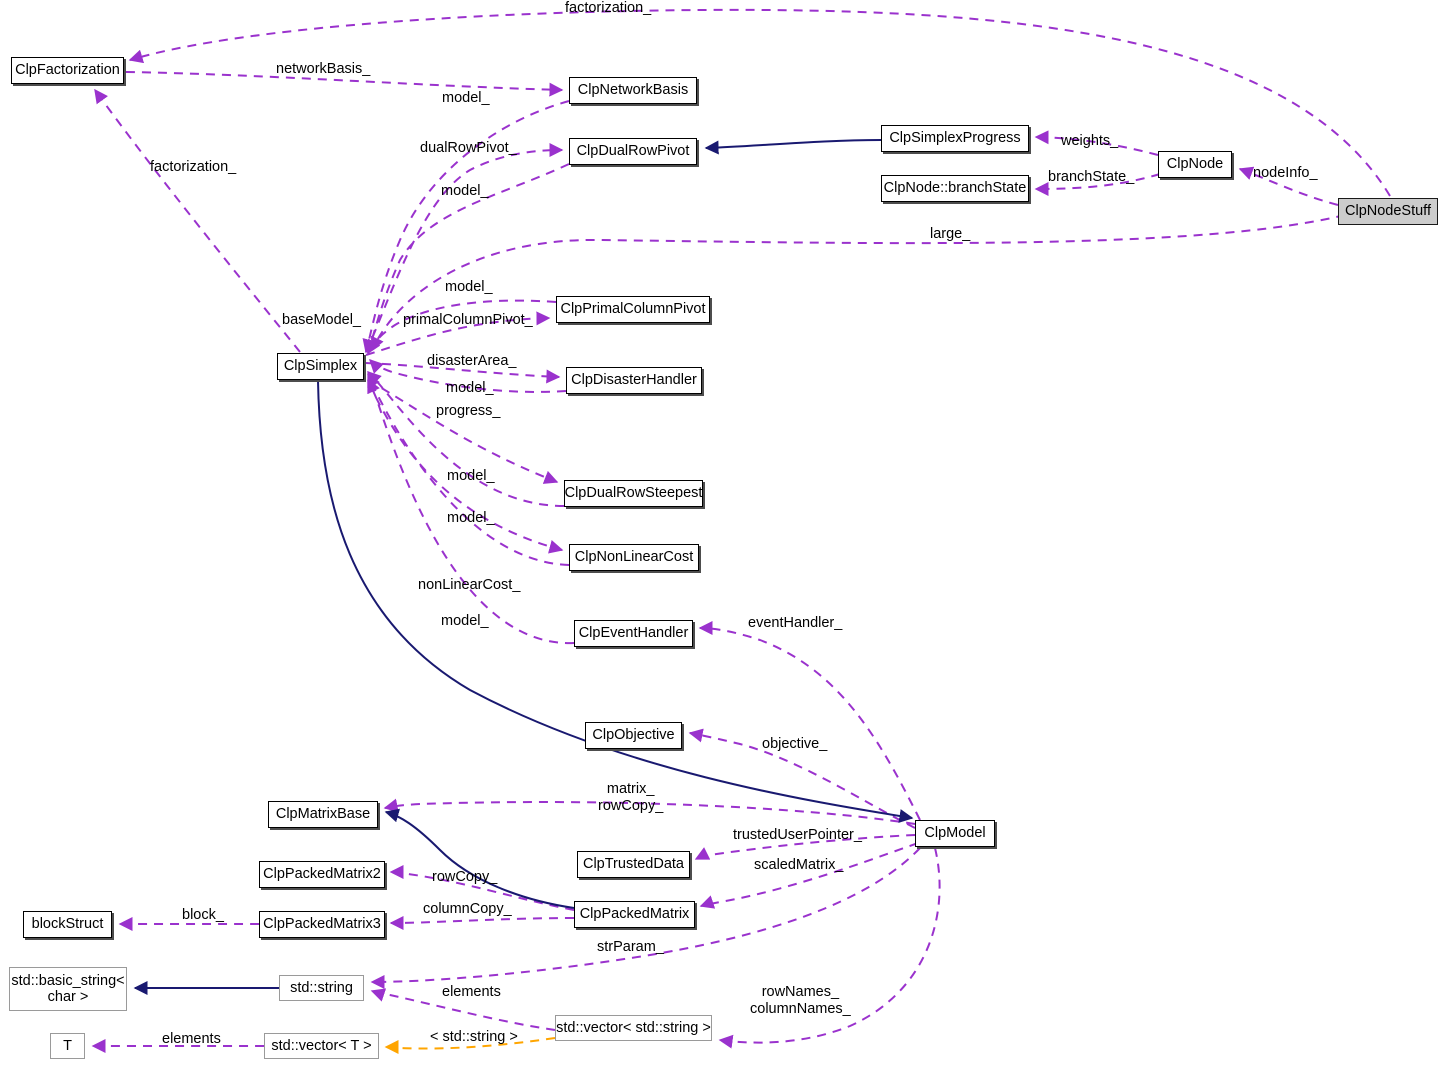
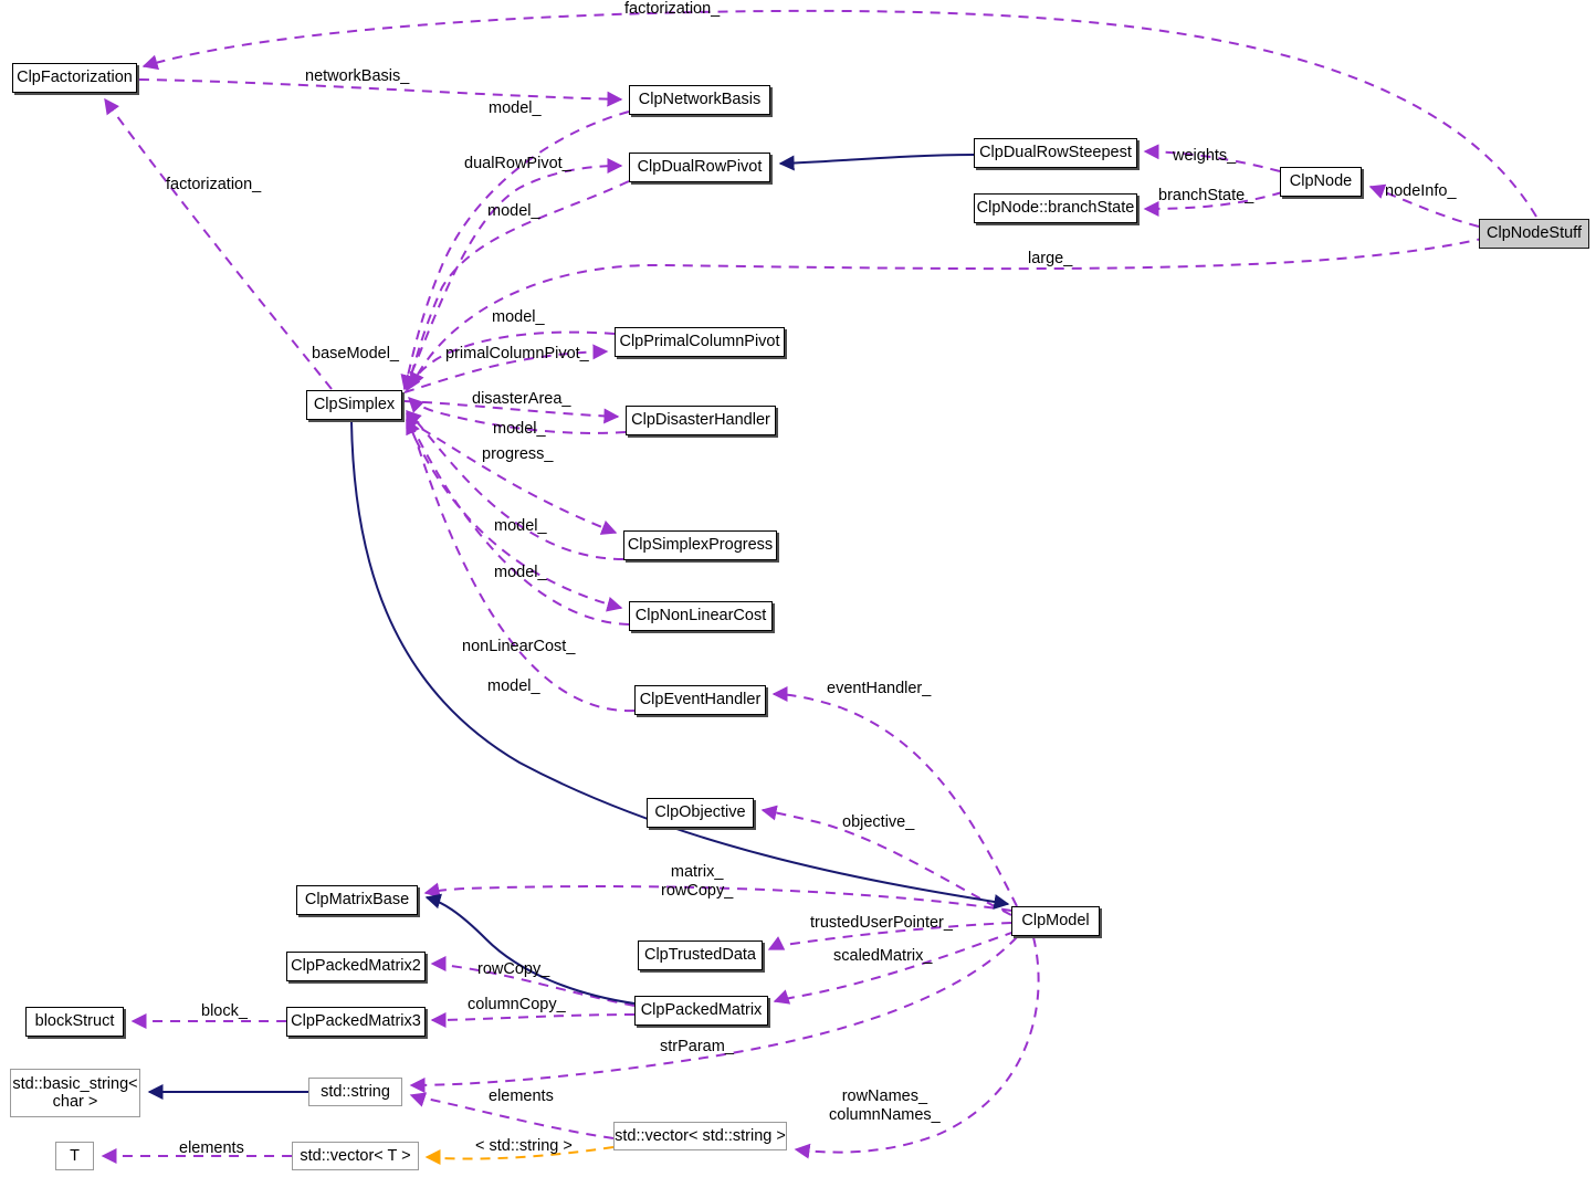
  ClpFactorization
  ClpNetworkBasis
  ClpDualRowPivot
- ClpSimplexProgress
+ ClpDualRowSteepest
  ClpNode::branchState
  ClpNode
  ClpNodeStuff
  ClpSimplex
  ClpPrimalColumnPivot
  ClpDisasterHandler
- ClpDualRowSteepest
+ ClpSimplexProgress
  ClpNonLinearCost
  ClpEventHandler
  ClpObjective
  ClpModel
  ClpMatrixBase
  ClpPackedMatrix2
  ClpPackedMatrix3
  blockStruct
  ClpTrustedData
  ClpPackedMatrix
  std::basic_string<
  char >
  std::string
  T
  std::vector< T >
  std::vector< std::string >
  factorization_
  networkBasis_
  model_
  dualRowPivot_
  weights_
  nodeInfo_
  branchState_
  factorization_
  model_
  large_
  model_
  baseModel_
  primalColumnPivot_
  disasterArea_
  model_
  progress_
  model_
  model_
  nonLinearCost_
  eventHandler_
  model_
  objective_
  matrix_
  rowCopy_
  trustedUserPointer_
  rowCopy_
  scaledMatrix_
  block_
  columnCopy_
  strParam_
  elements
  rowNames_
  columnNames_
  elements
  < std::string >
